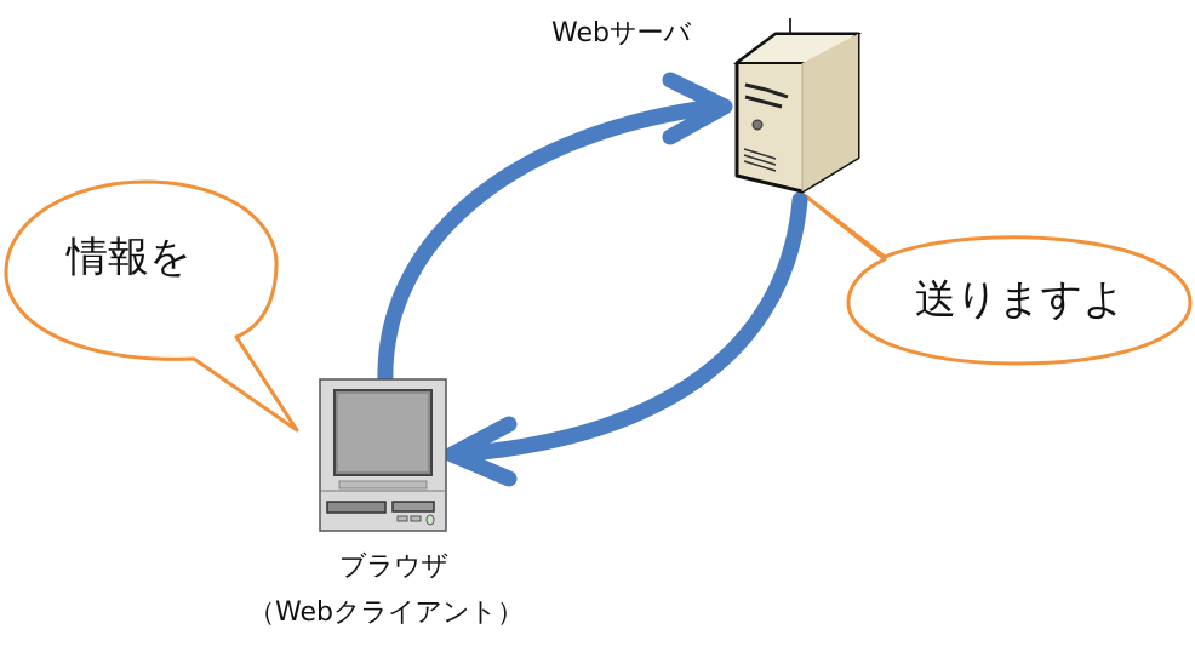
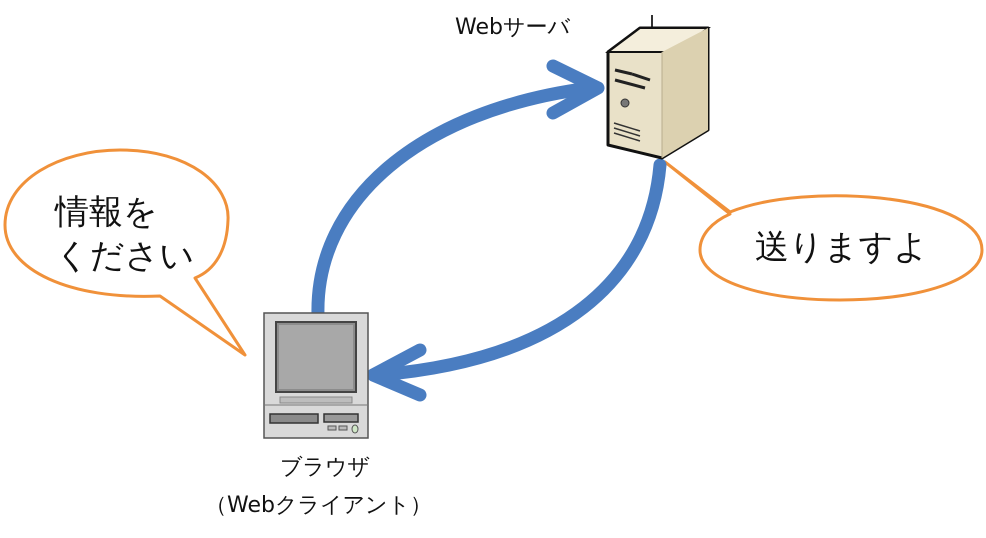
  Webサーバ
  ブラウザ
  （Webクライアント）
  情報を
+ ください
  送りますよ
